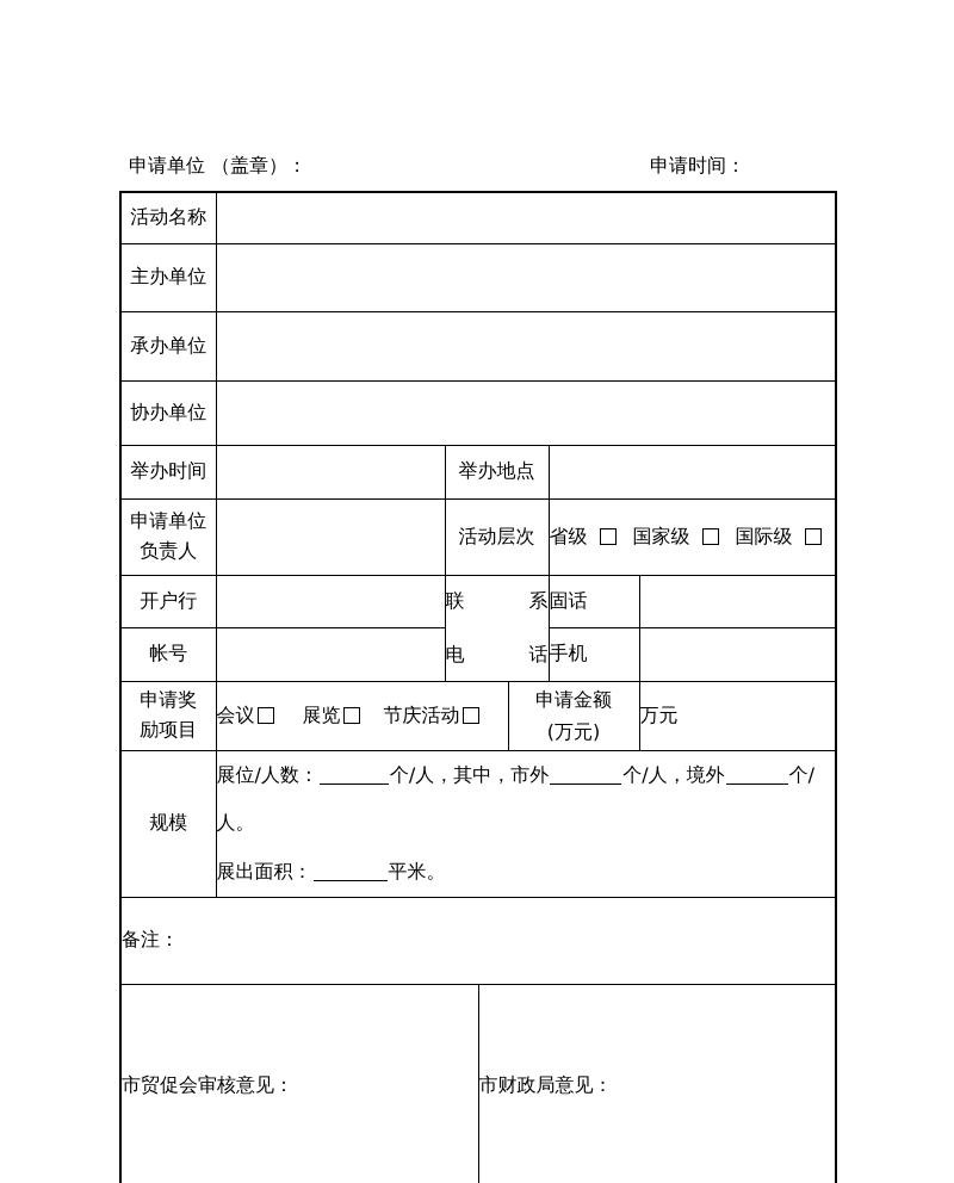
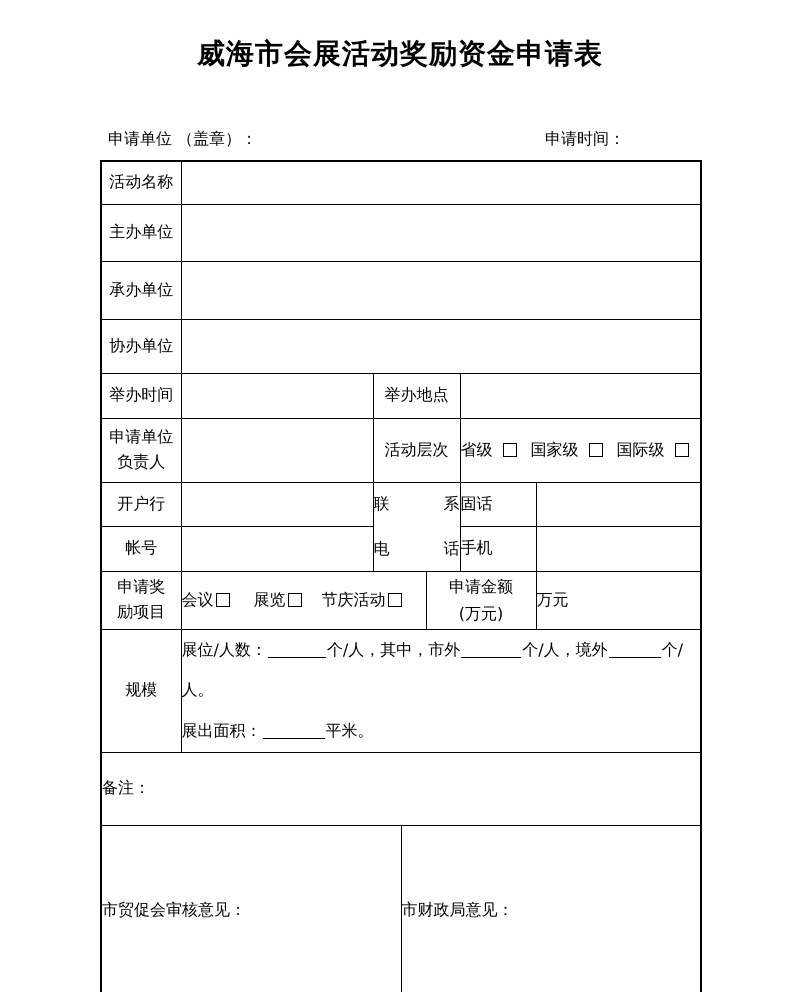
+ 威海市会展活动奖励资金申请表
  申请单位 （盖章）：
  申请时间：
  活动名称
  主办单位
  承办单位
  协办单位
  举办时间		举办地点
  申请单位 负责人		活动层次	省级 国家级 国际级
  开户行		联 系 电 话	固话
  帐号		手机
  申请奖 励项目	会议 展览 节庆活动	申请金额 (万元)	万元
  规模	展位/人数： 个/人，其中，市外 个/人，境外 个/人。 展出面积： 平米。
  备注：
  市贸促会审核意见：	市财政局意见：
